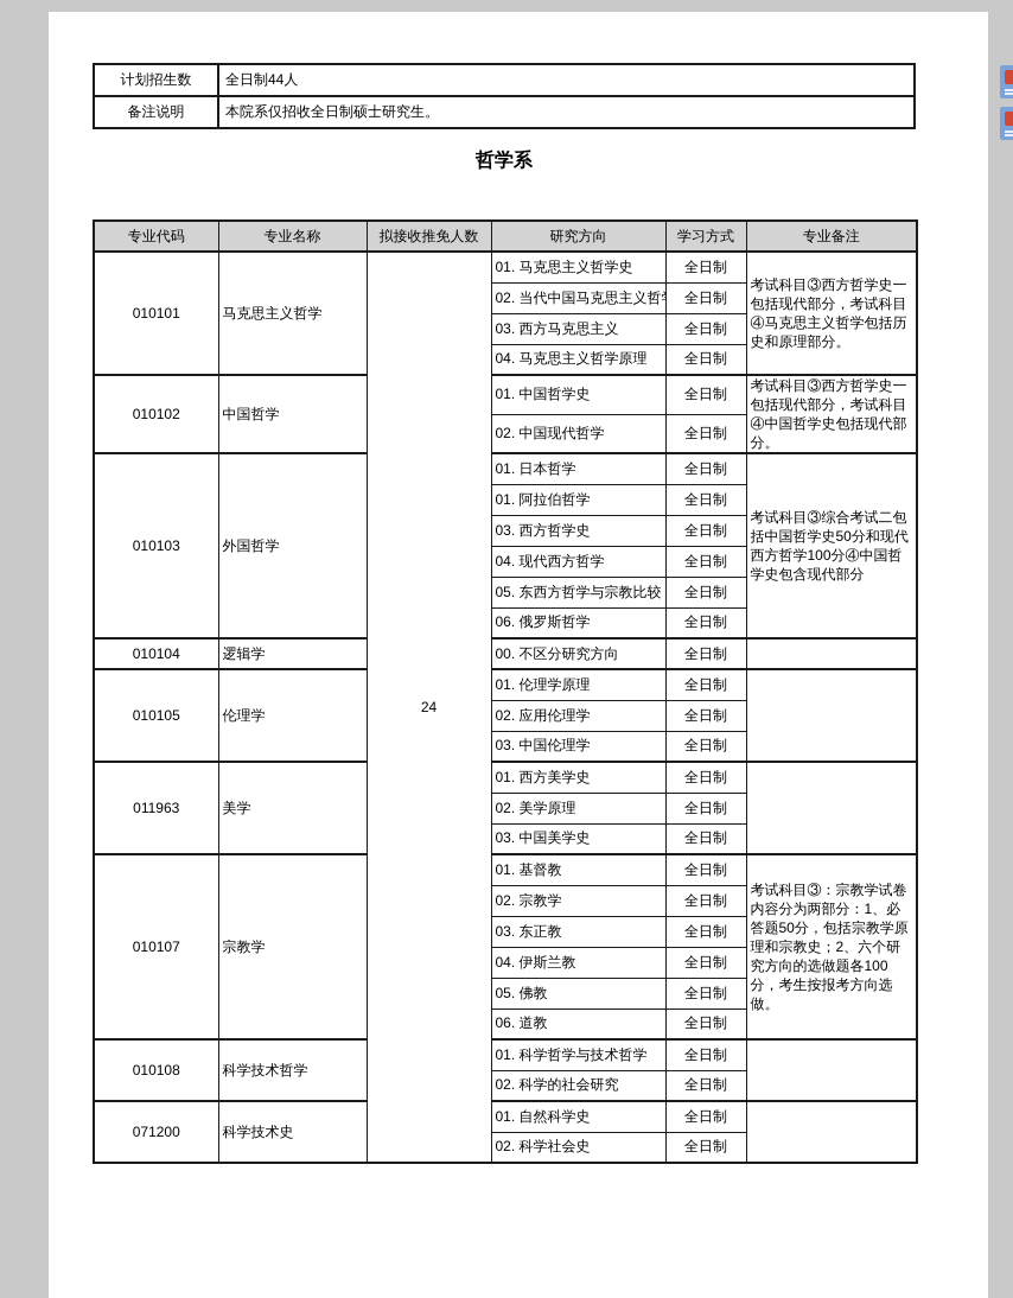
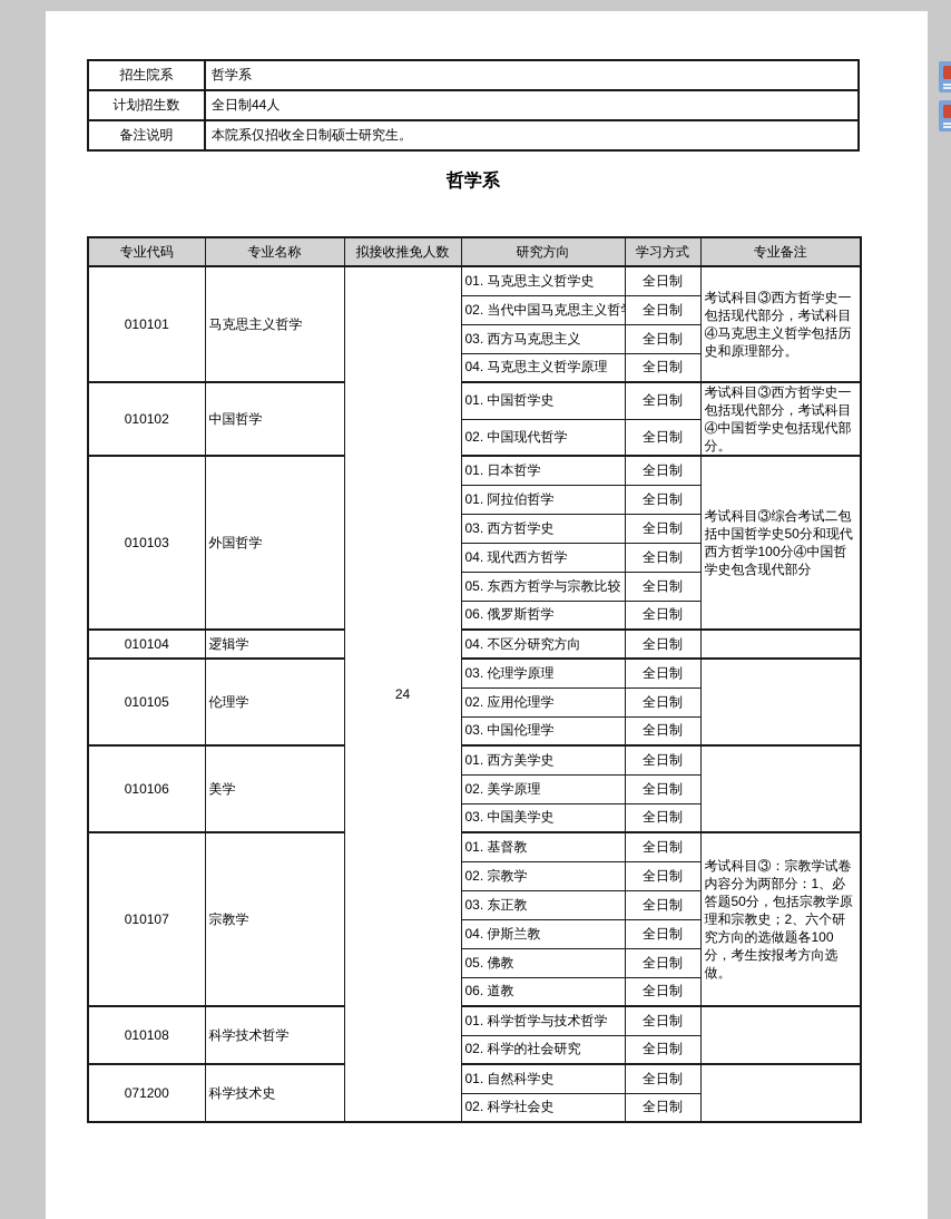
+ 招生院系	哲学系
  计划招生数	全日制44人
  备注说明	本院系仅招收全日制硕士研究生。
  哲学系
  专业代码	专业名称	拟接收推免人数	研究方向	学习方式	专业备注
  010101	马克思主义哲学	24	01. 马克思主义哲学史	全日制	考试科目③西方哲学史一包括现代部分，考试科目④马克思主义哲学包括历史和原理部分。
  02. 当代中国马克思主义哲	全日制
  03. 西方马克思主义	全日制
  04. 马克思主义哲学原理	全日制
  010102	中国哲学	01. 中国哲学史	全日制	考试科目③西方哲学史一包括现代部分，考试科目④中国哲学史包括现代部分。
  02. 中国现代哲学	全日制
  010103	外国哲学	01. 日本哲学	全日制	考试科目③综合考试二包括中国哲学史50分和现代西方哲学100分④中国哲学史包含现代部分
  01. 阿拉伯哲学	全日制
  03. 西方哲学史	全日制
  04. 现代西方哲学	全日制
  05. 东西方哲学与宗教比较	全日制
  06. 俄罗斯哲学	全日制
- 010104	逻辑学	00. 不区分研究方向	全日制
+ 010104	逻辑学	04. 不区分研究方向	全日制
- 010105	伦理学	01. 伦理学原理	全日制
+ 010105	伦理学	03. 伦理学原理	全日制
  02. 应用伦理学	全日制
  03. 中国伦理学	全日制
- 011963	美学	01. 西方美学史	全日制
+ 010106	美学	01. 西方美学史	全日制
  02. 美学原理	全日制
  03. 中国美学史	全日制
  010107	宗教学	01. 基督教	全日制	考试科目③：宗教学试卷内容分为两部分：1、必答题50分，包括宗教学原理和宗教史；2、六个研究方向的选做题各100分，考生按报考方向选做。
  02. 宗教学	全日制
  03. 东正教	全日制
  04. 伊斯兰教	全日制
  05. 佛教	全日制
  06. 道教	全日制
  010108	科学技术哲学	01. 科学哲学与技术哲学	全日制
  02. 科学的社会研究	全日制
  071200	科学技术史	01. 自然科学史	全日制
  02. 科学社会史	全日制
